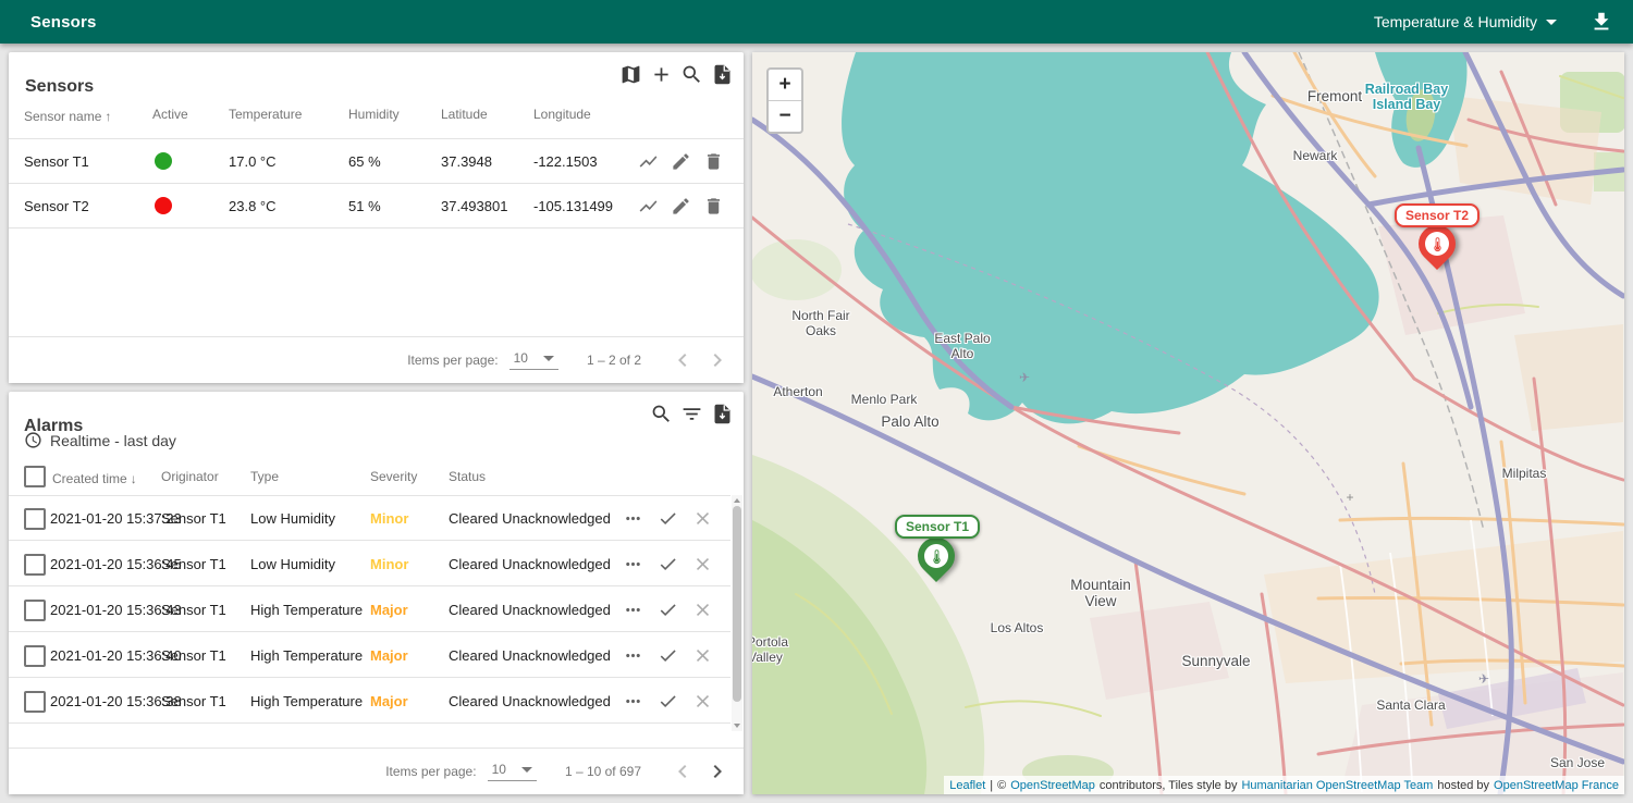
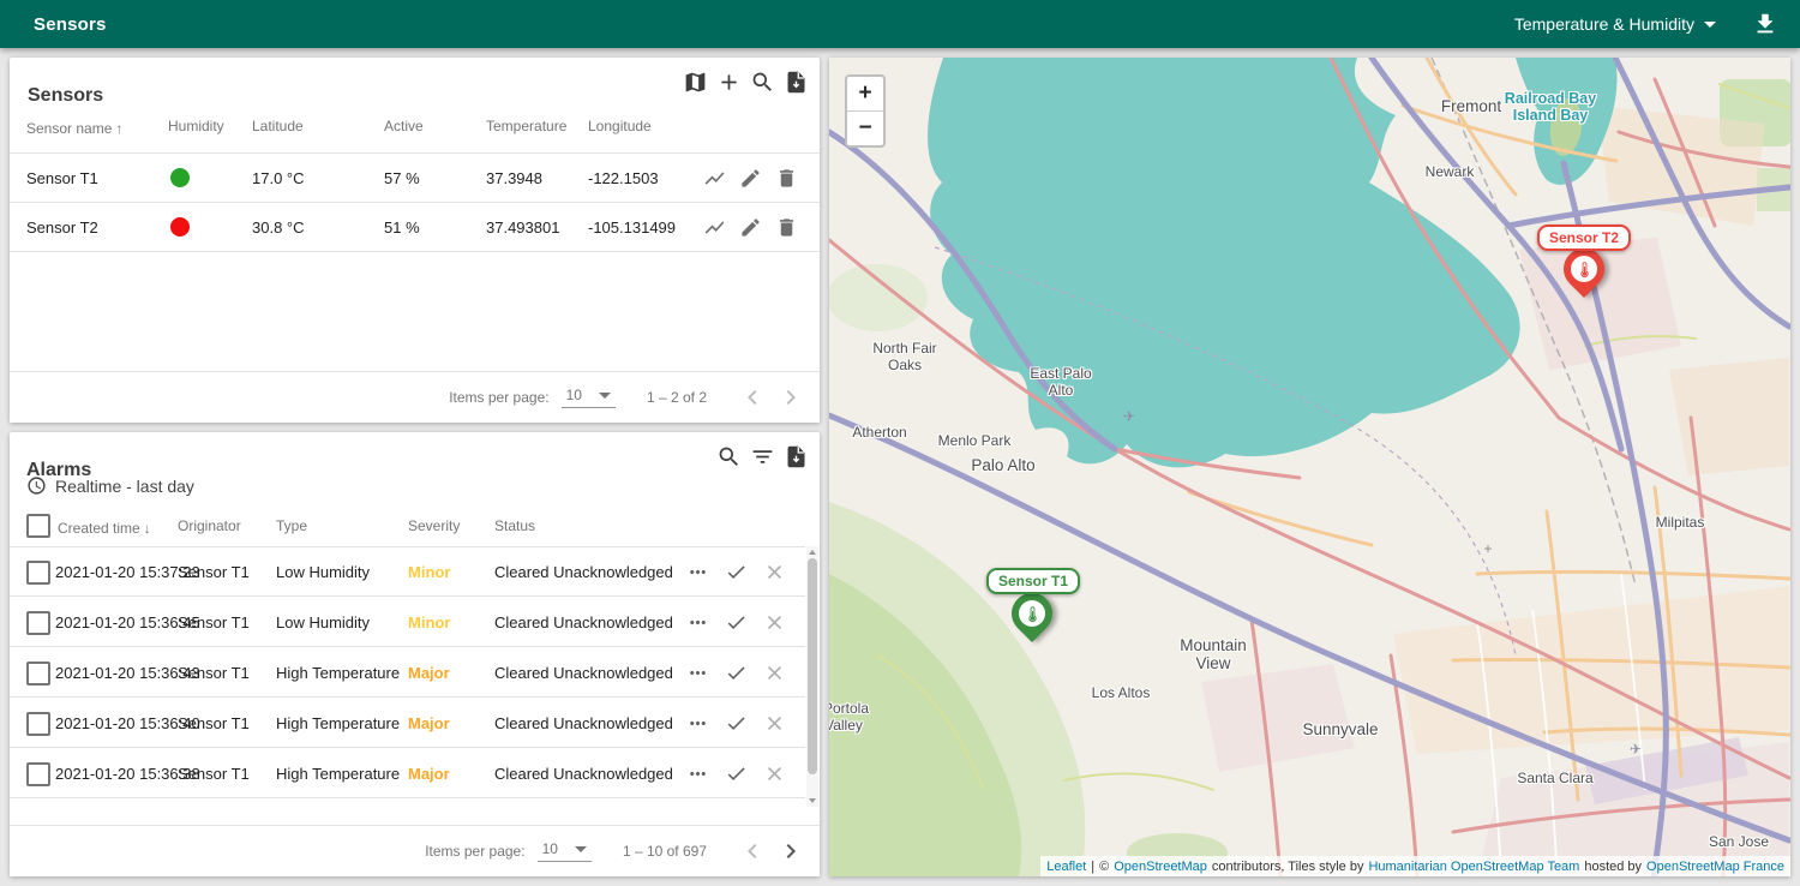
  Sensors
  Temperature & Humidity
  Sensors
  Sensor name ↑
- Active
+ Humidity
- Temperature
+ Latitude
- Humidity
+ Active
- Latitude
+ Temperature
  Longitude
  Sensor T1
  17.0 °C
- 65 %
+ 57 %
  37.3948
  -122.1503
  Sensor T2
- 23.8 °C
+ 30.8 °C
  51 %
  37.493801
  -105.131499
  Items per page:
  10
  1 – 2 of 2
  Alarms
  Realtime - last day
  Created time ↓
  Originator
  Type
  Severity
  Status
  2021-01-20 15:37:23
  Sensor T1
  Low Humidity
  Minor
  Cleared Unacknowledged
  2021-01-20 15:36:45
  Sensor T1
  Low Humidity
  Minor
  Cleared Unacknowledged
  2021-01-20 15:36:43
  Sensor T1
  High Temperature
  Major
  Cleared Unacknowledged
  2021-01-20 15:36:40
  Sensor T1
  High Temperature
  Major
  Cleared Unacknowledged
  2021-01-20 15:36:38
  Sensor T1
  High Temperature
  Major
  Cleared Unacknowledged
  Items per page:
  10
  1 – 10 of 697
  Fremont
  Railroad Bay
  Island Bay
  Newark
  North Fair
  Oaks
  East Palo
  Alto
  Atherton
  Menlo Park
  Palo Alto
  Milpitas
  Mountain
  View
  Los Altos
  Sunnyvale
  Santa Clara
  San Jose
  ortola
  Valley
  ✈
  ✈
  +
  Sensor T1
  Sensor T2
  +
  −
  Leaflet
  |
  ©
  OpenStreetMap
  contributors, Tiles style by
  Humanitarian OpenStreetMap Team
  hosted by
  OpenStreetMap France
